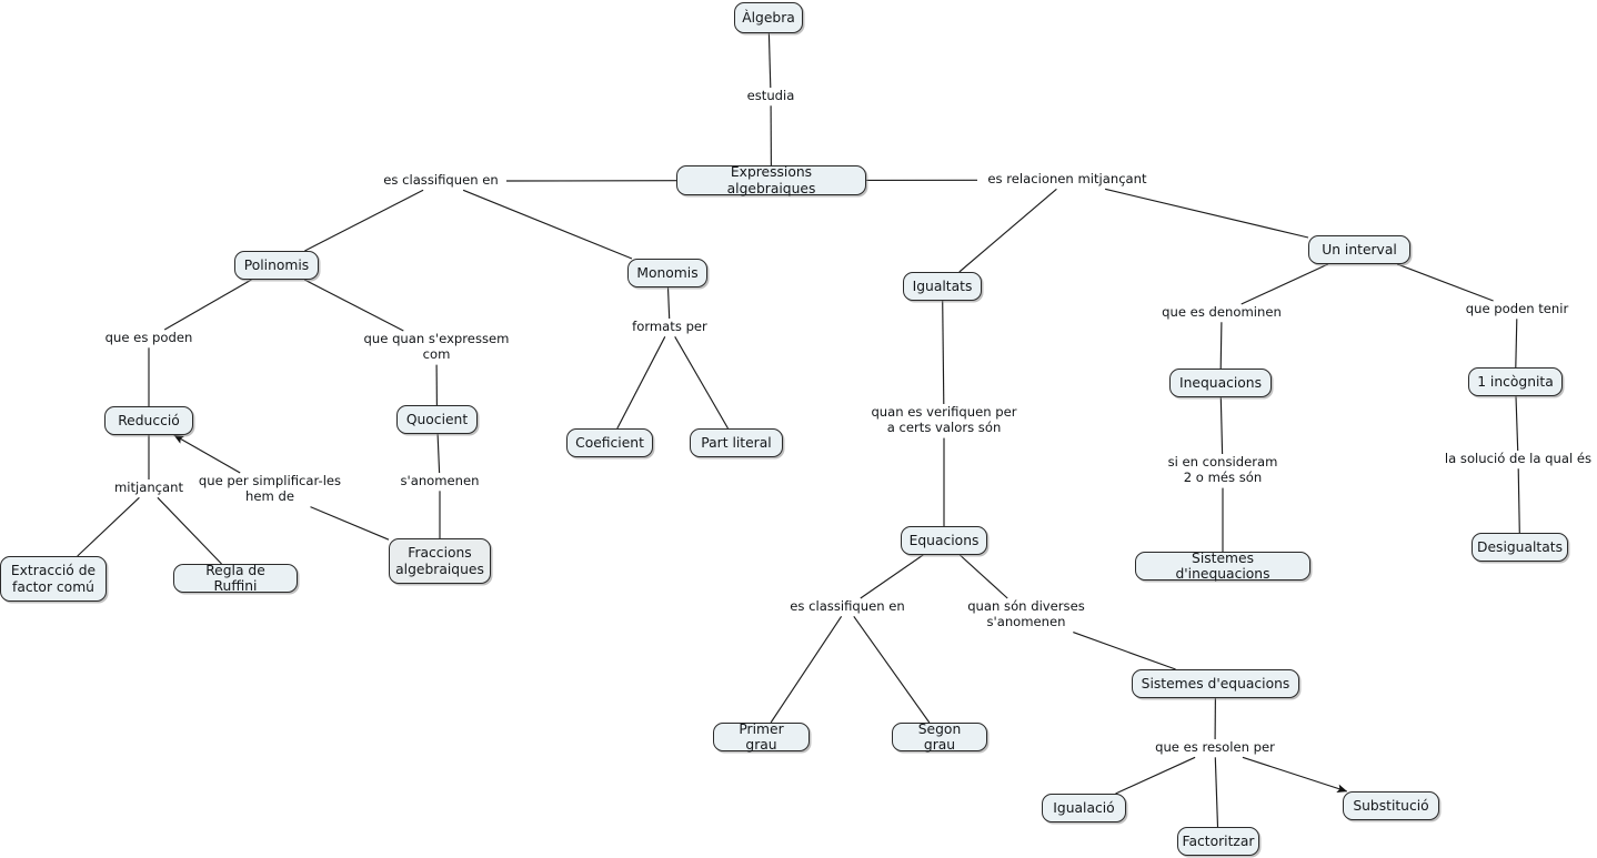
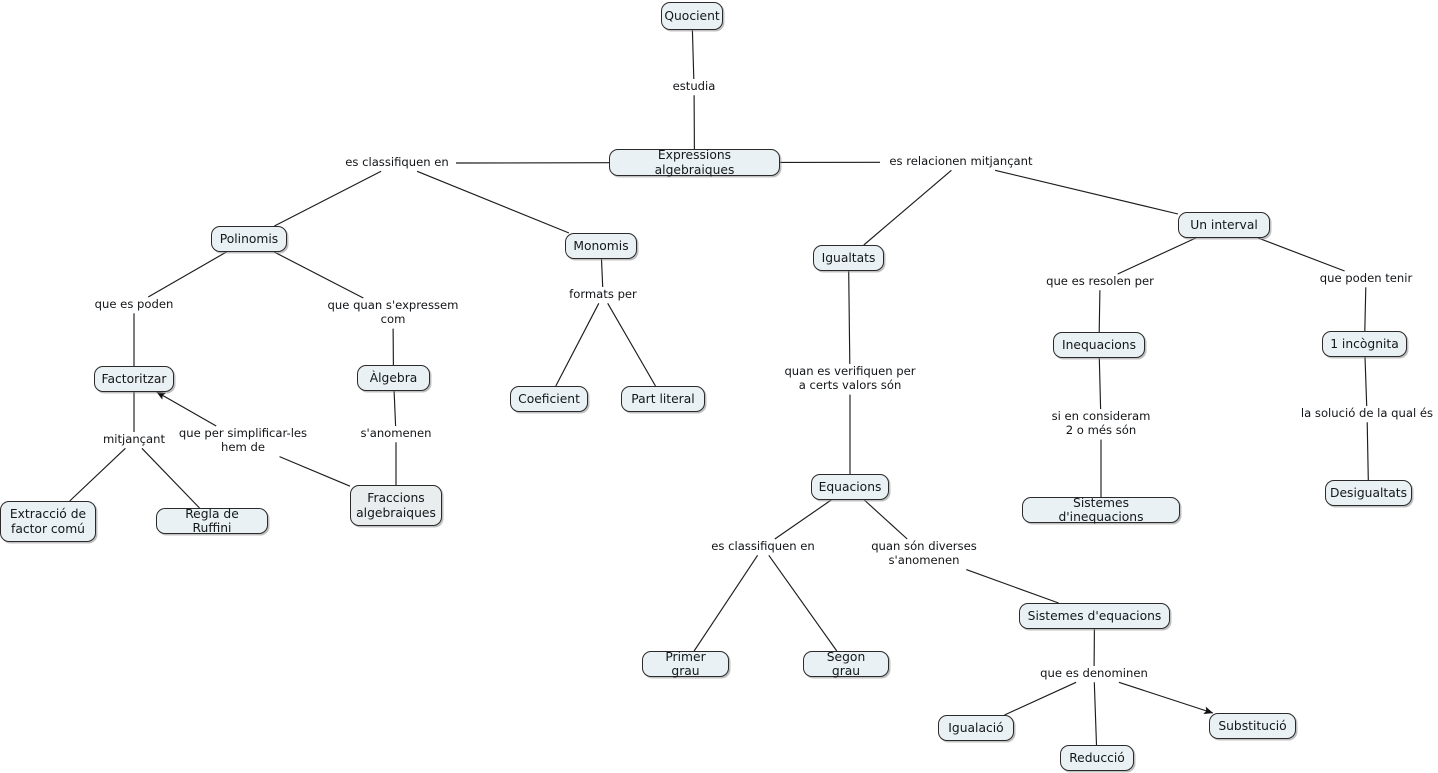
- Àlgebra
+ Quocient
  Expressions algebraiques
  Polinomis
  Monomis
  Igualtats
  Un interval
- Reducció
+ Factoritzar
- Quocient
+ Àlgebra
  Coeficient
  Part literal
  Inequacions
  1 incògnita
  Equacions
  Fraccions
  algebraiques
  Extracció de
  factor comú
  Regla de Ruffini
  Sistemes d'inequacions
  Desigualtats
  Primer grau
  Segon grau
  Sistemes d'equacions
  Igualació
- Factoritzar
+ Reducció
  Substitució
  estudia
  es classifiquen en
  es relacionen mitjançant
  que es poden
  que quan s'expressem
  com
  formats per
  quan es verifiquen per
  a certs valors són
- que es denominen
+ que es resolen per
  que poden tenir
  mitjançant
  que per simplificar-les
  hem de
  s'anomenen
  si en consideram
  2 o més són
  la solució de la qual és
  es classifiquen en
  quan són diverses
  s'anomenen
- que es resolen per
+ que es denominen
